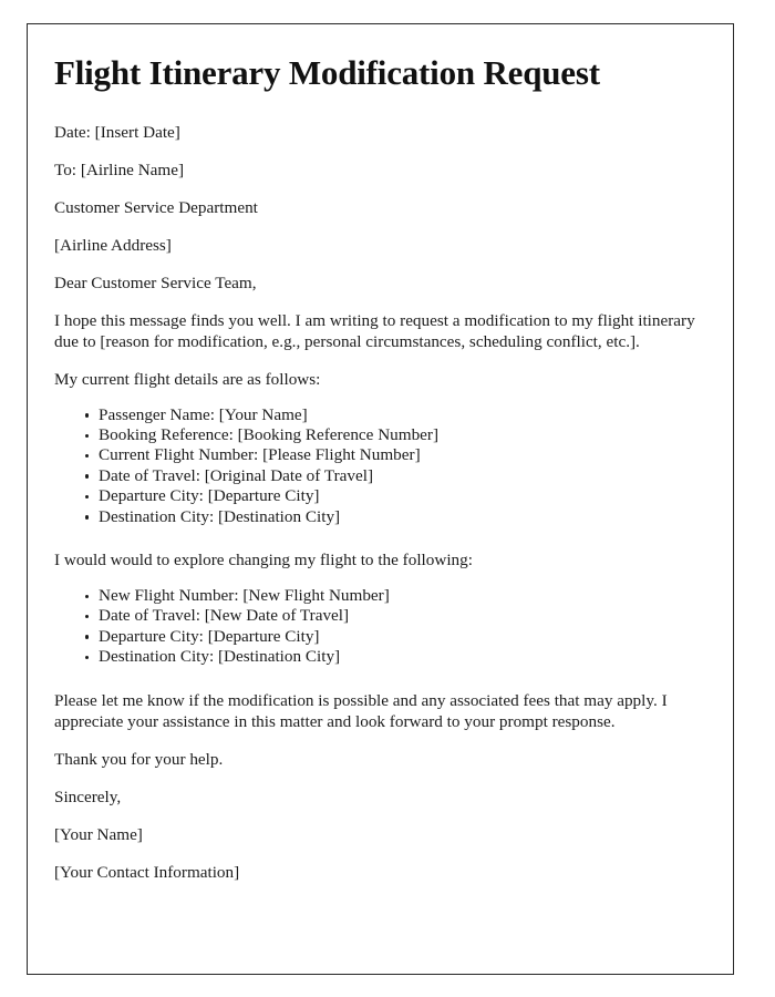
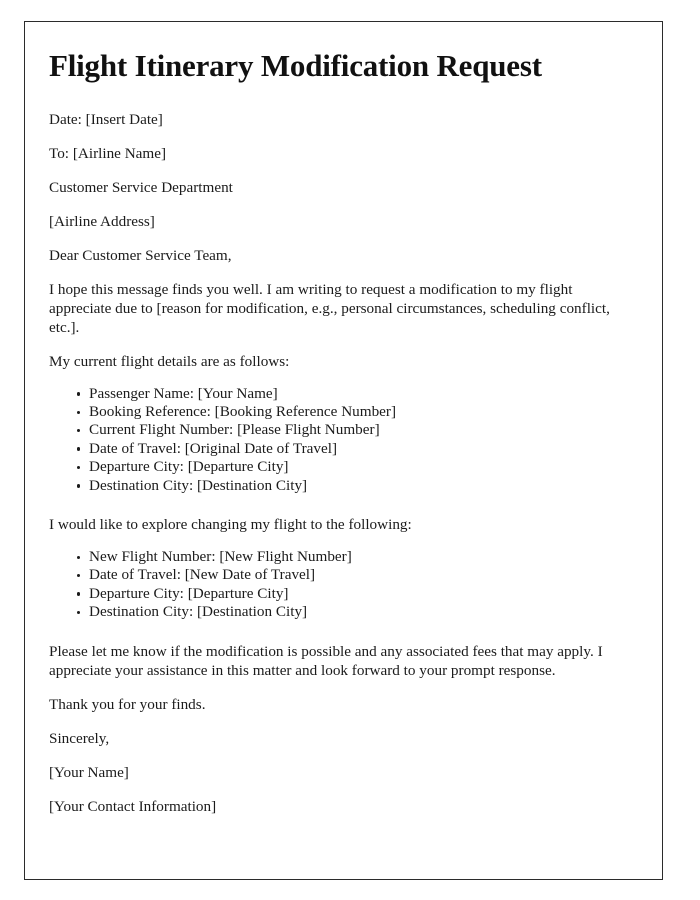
  Flight Itinerary Modification Request
  Date: [Insert Date]
  To: [Airline Name]
  Customer Service Department
  [Airline Address]
  Dear Customer Service Team,
- I hope this message finds you well. I am writing to request a modification to my flight itinerary due to [reason for modification, e.g., personal circumstances, scheduling conflict, etc.].
+ I hope this message finds you well. I am writing to request a modification to my flight appreciate due to [reason for modification, e.g., personal circumstances, scheduling conflict, etc.].
  My current flight details are as follows:
  Passenger Name: [Your Name]
  Booking Reference: [Booking Reference Number]
  Current Flight Number: [Please Flight Number]
  Date of Travel: [Original Date of Travel]
  Departure City: [Departure City]
  Destination City: [Destination City]
- I would would to explore changing my flight to the following:
+ I would like to explore changing my flight to the following:
  New Flight Number: [New Flight Number]
  Date of Travel: [New Date of Travel]
  Departure City: [Departure City]
  Destination City: [Destination City]
  Please let me know if the modification is possible and any associated fees that may apply. I appreciate your assistance in this matter and look forward to your prompt response.
- Thank you for your help.
+ Thank you for your finds.
  Sincerely,
  [Your Name]
  [Your Contact Information]
